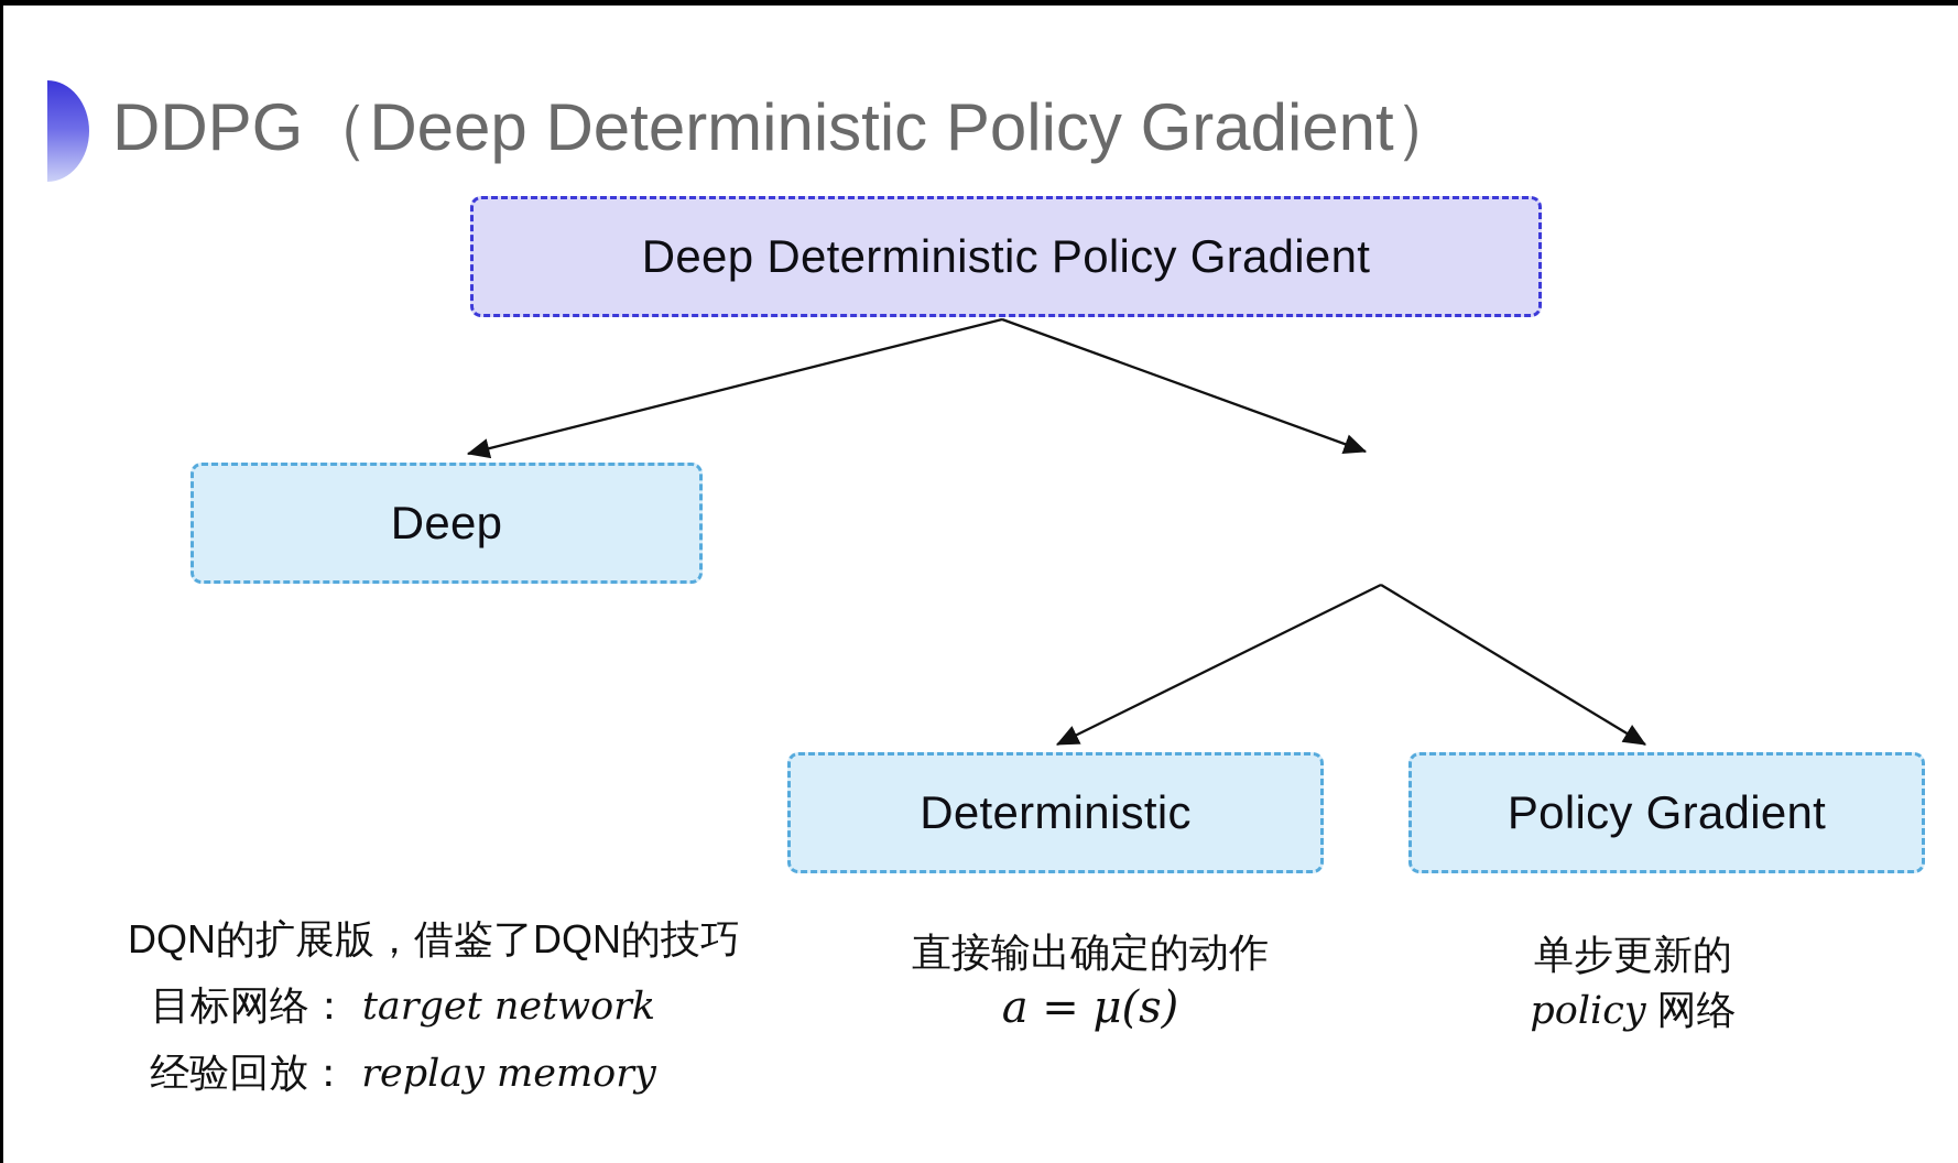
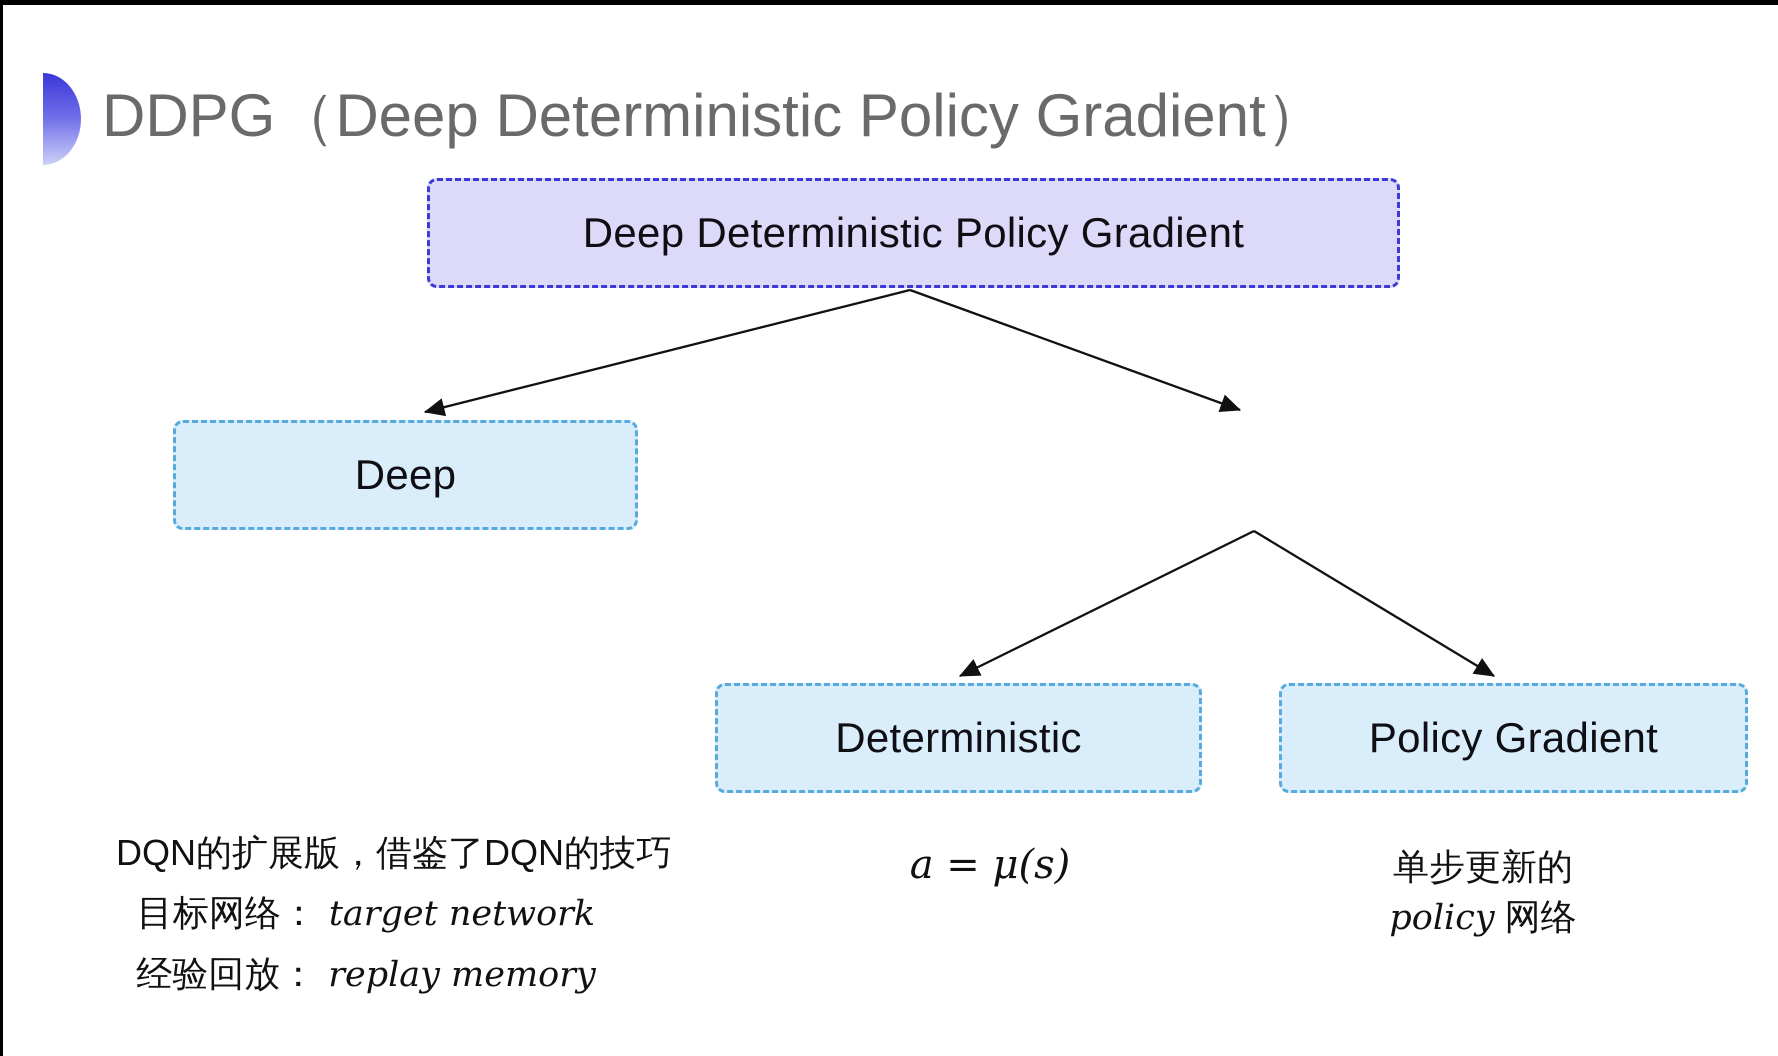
  DDPG（Deep Deterministic Policy Gradient）
  Deep Deterministic Policy Gradient
  Deep
  Deterministic
  Policy Gradient
  DQN的扩展版，借鉴了DQN的技巧
  目标网络： target network
  经验回放： replay memory
- 直接输出确定的动作
  a = μ(s)
  单步更新的
  policy 网络
